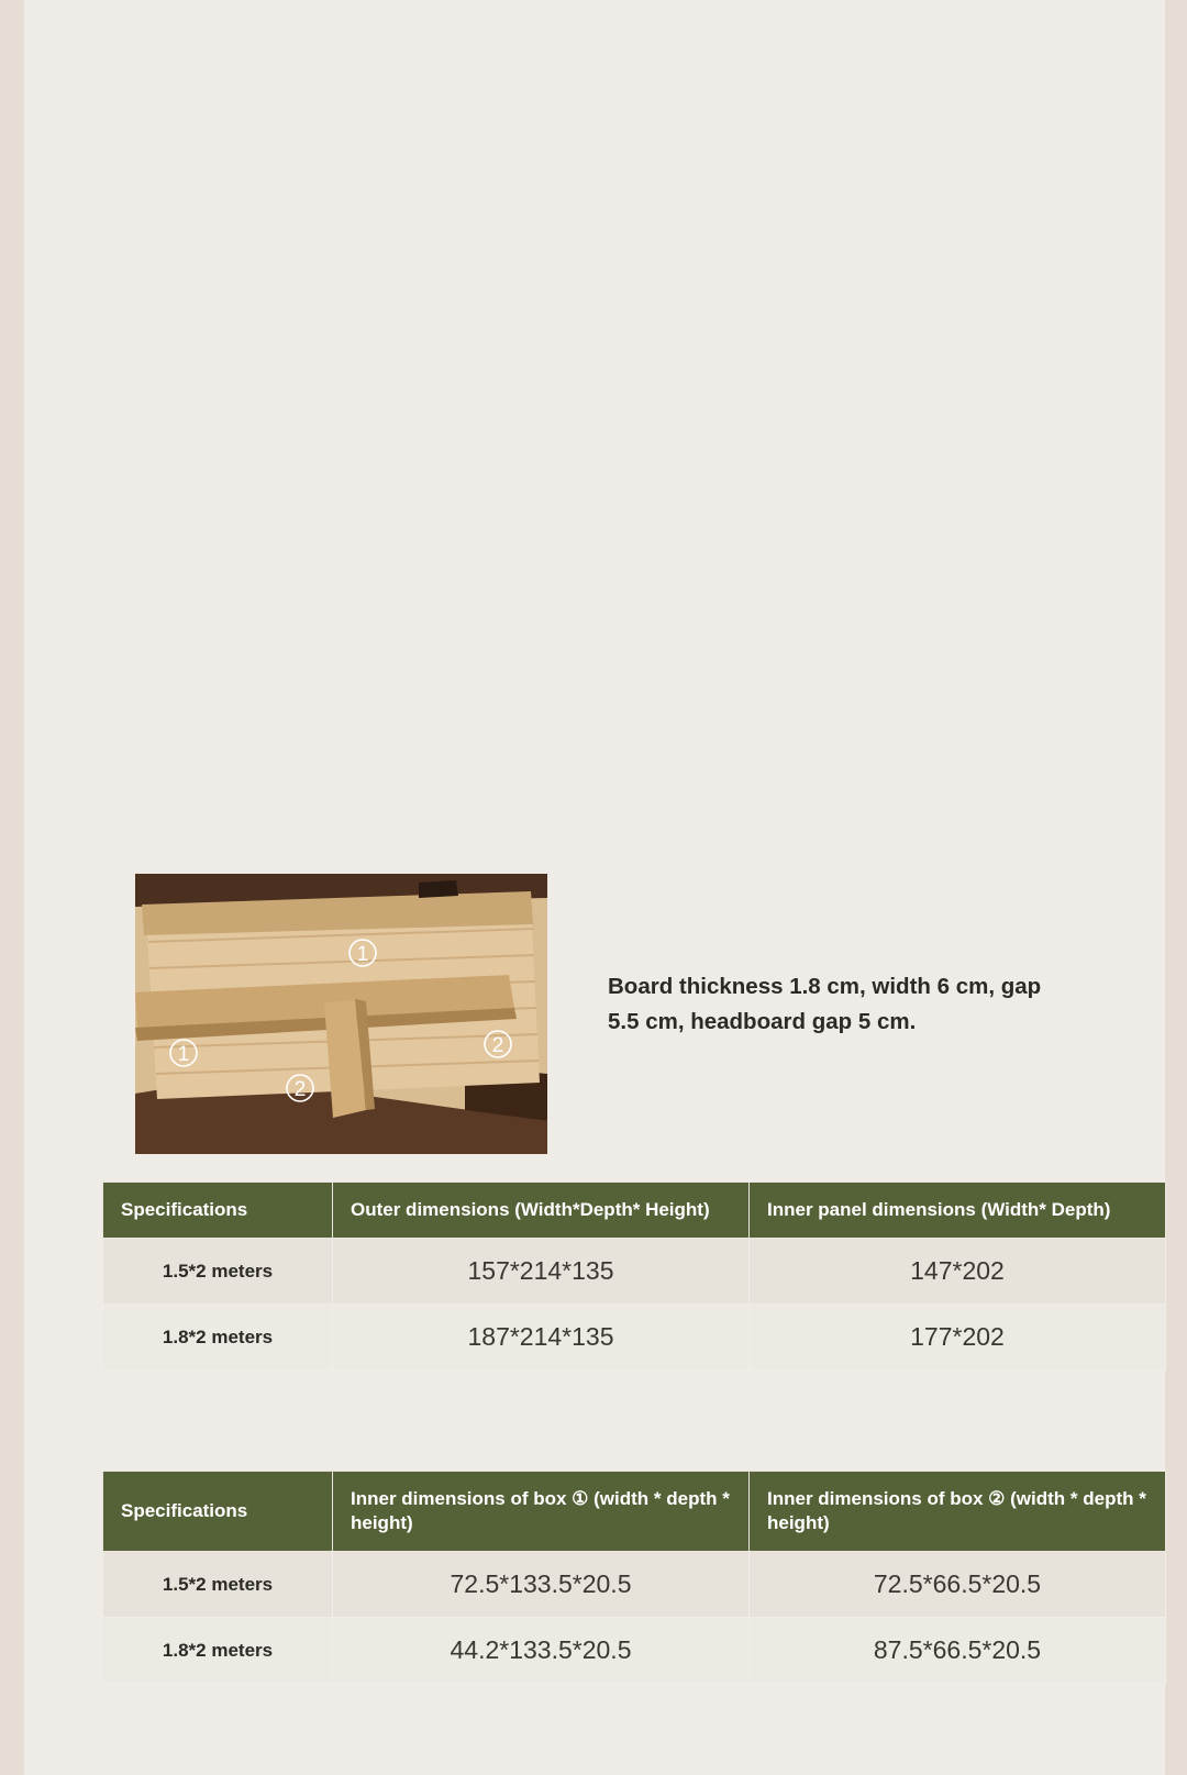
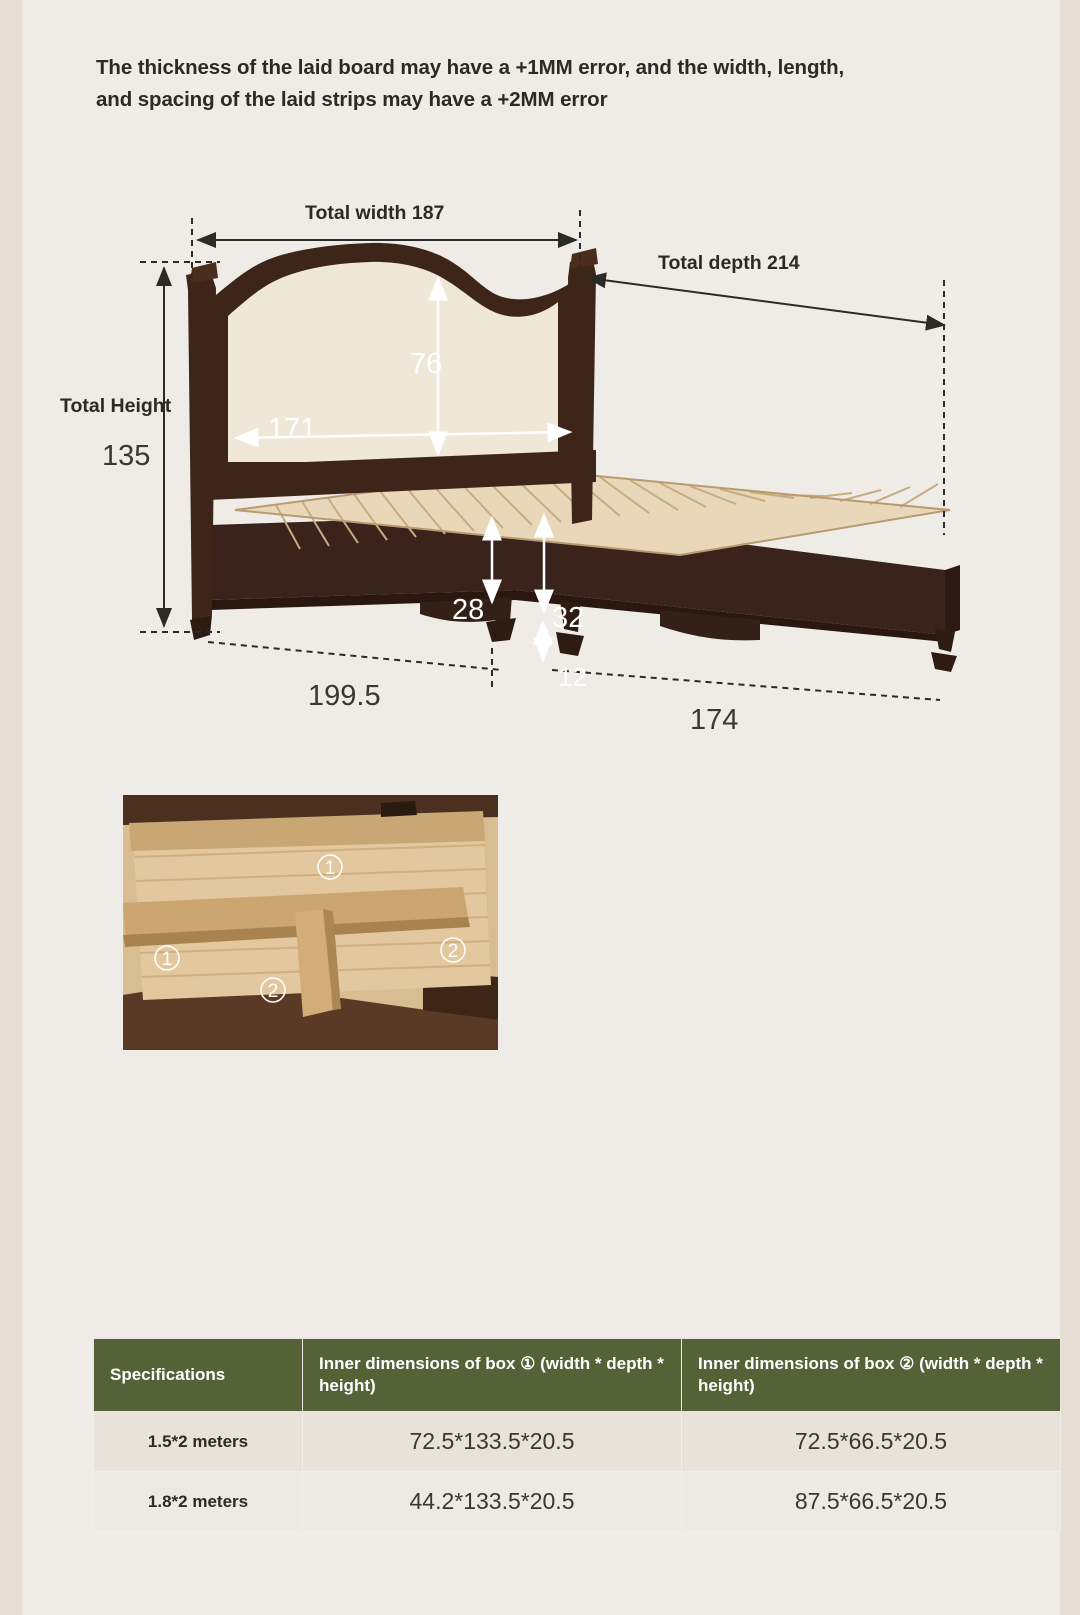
+ The thickness of the laid board may have a +1MM error, and the width, length, and spacing of the laid strips may have a +2MM error
+ Total width 187
+ Total depth 214
+ Total Height
+ 135
+ 76
+ 171
+ 28
+ 32
+ 12
+ 199.5
+ 174
  1
  1
  2
  2
- Board thickness 1.8 cm, width 6 cm, gap 5.5 cm, headboard gap 5 cm.
- Specifications	Outer dimensions (Width*Depth* Height)	Inner panel dimensions (Width* Depth)
- 1.5*2 meters	157*214*135	147*202
- 1.8*2 meters	187*214*135	177*202
  Specifications	Inner dimensions of box ① (width * depth * height)	Inner dimensions of box ② (width * depth * height)
  1.5*2 meters	72.5*133.5*20.5	72.5*66.5*20.5
  1.8*2 meters	44.2*133.5*20.5	87.5*66.5*20.5
